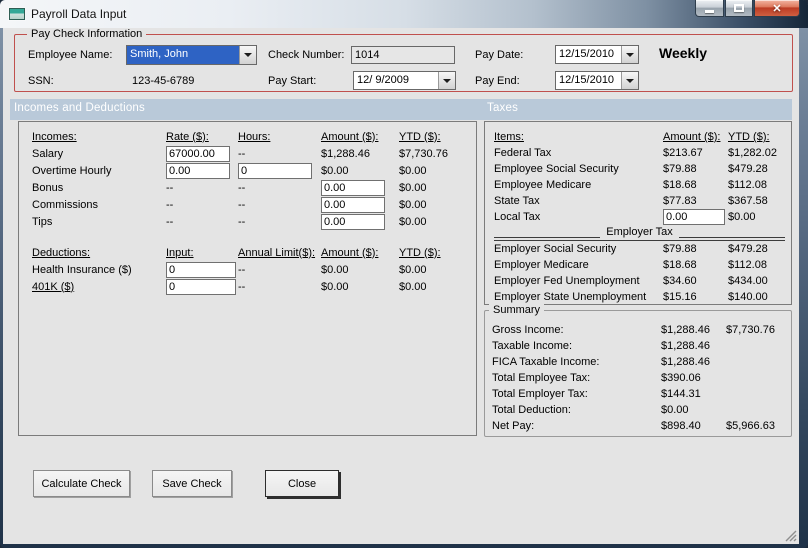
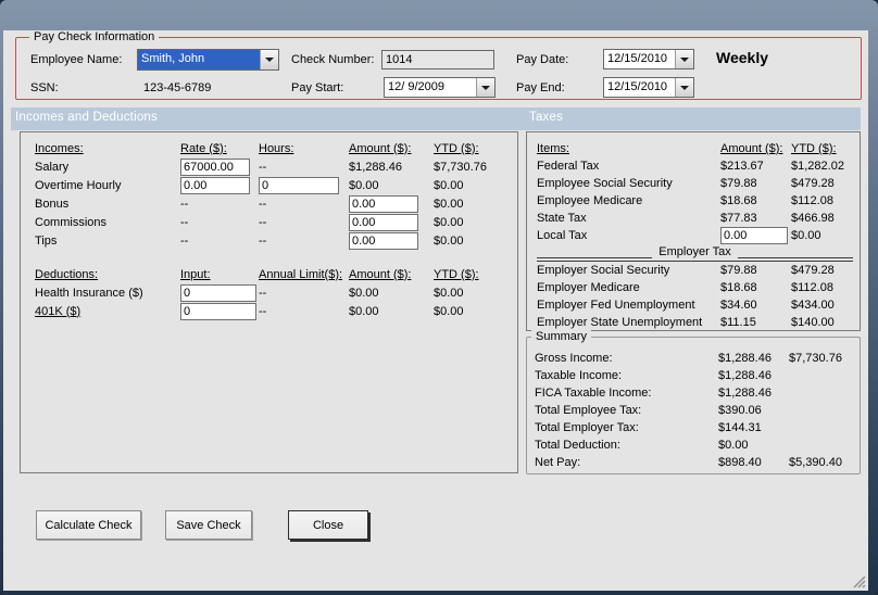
- Payroll Data Input
- ✕
  Pay Check Information
  Employee Name:
  Smith, John
  Check Number:
  1014
  Pay Date:
  12/15/2010
  Weekly
  SSN:
  123-45-6789
  Pay Start:
  12/ 9/2009
  Pay End:
  12/15/2010
  Incomes and Deductions
  Taxes
  Incomes:
  Rate ($):
  Hours:
  Amount ($):
  YTD ($):
  Salary
  67000.00
  --
  $1,288.46
  $7,730.76
  Overtime Hourly
  0.00
  0
  $0.00
  $0.00
  Bonus
  --
  --
  0.00
  $0.00
  Commissions
  --
  --
  0.00
  $0.00
  Tips
  --
  --
  0.00
  $0.00
  Deductions:
  Input:
  Annual Limit($):
  Amount ($):
  YTD ($):
  Health Insurance ($)
  0
  --
  $0.00
  $0.00
  401K ($)
  0
  --
  $0.00
  $0.00
  Items:
  Amount ($):
  YTD ($):
  Federal Tax
  $213.67
  $1,282.02
  Employee Social Security
  $79.88
  $479.28
  Employee Medicare
  $18.68
  $112.08
  State Tax
  $77.83
- $367.58
+ $466.98
  Local Tax
  0.00
  $0.00
  Employer Tax
  Employer Social Security
  $79.88
  $479.28
  Employer Medicare
  $18.68
  $112.08
  Employer Fed Unemployment
  $34.60
  $434.00
  Employer State Unemployment
- $15.16
+ $11.15
  $140.00
  Summary
  Gross Income:
  $1,288.46
  $7,730.76
  Taxable Income:
  $1,288.46
  FICA Taxable Income:
  $1,288.46
  Total Employee Tax:
  $390.06
  Total Employer Tax:
  $144.31
  Total Deduction:
  $0.00
  Net Pay:
  $898.40
- $5,966.63
+ $5,390.40
  Calculate Check
  Save Check
  Close
